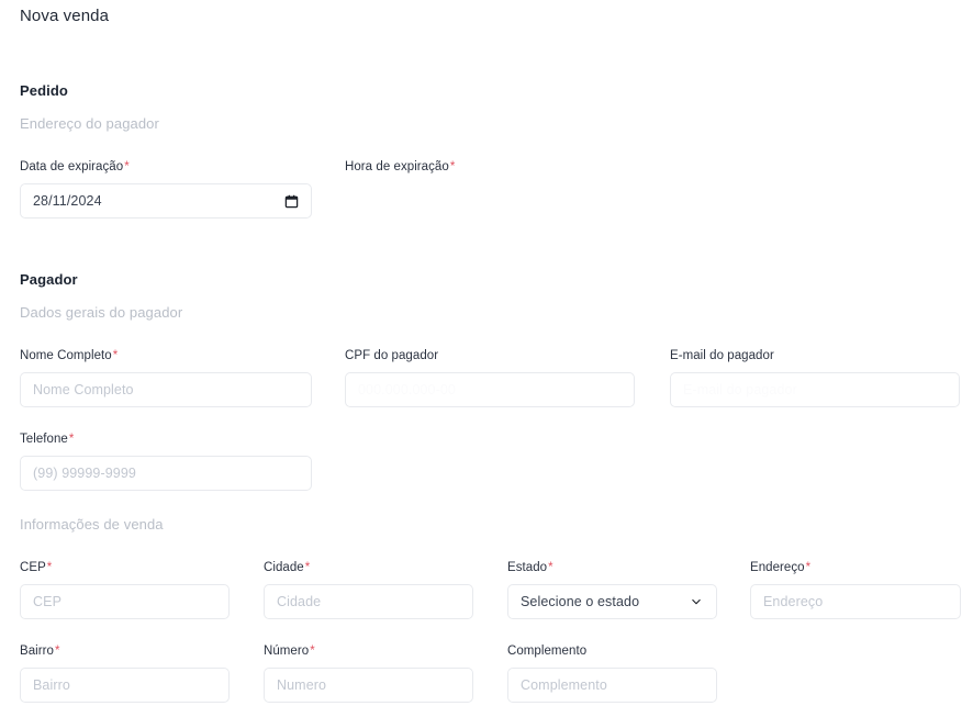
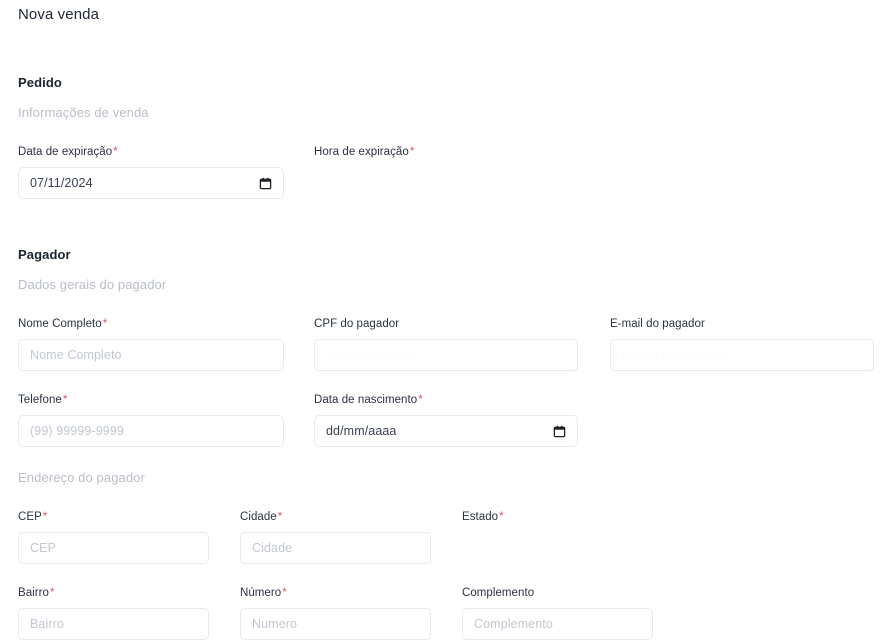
  Nova venda
  Pedido
- Endereço do pagador
+ Informações de venda
  Data de expiração*
- 28/11/2024
+ 07/11/2024
  Hora de expiração*
  Pagador
  Dados gerais do pagador
  Nome Completo*
  Nome Completo
  CPF do pagador
  E-mail do pagador
  Telefone*
  (99) 99999-9999
+ Data de nascimento*
+ dd/mm/aaaa
- Informações de venda
+ Endereço do pagador
  CEP*
  CEP
  Cidade*
  Cidade
  Estado*
- Selecione o estado
- Endereço*
- Endereço
  Bairro*
  Bairro
  Número*
  Numero
  Complemento
  Complemento
